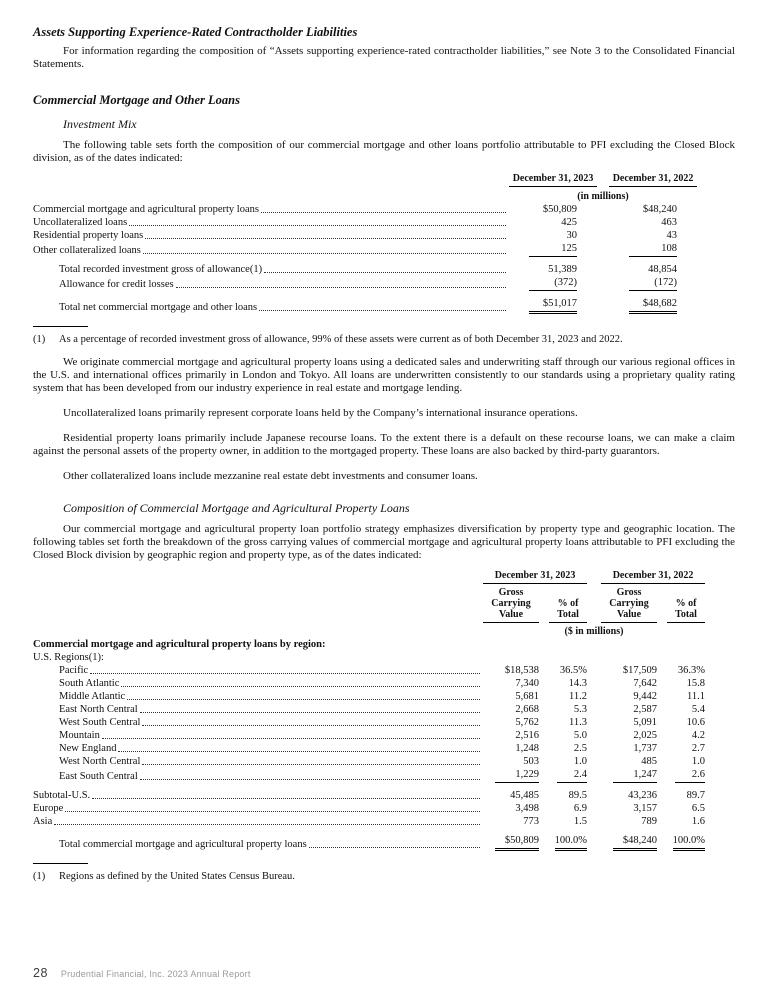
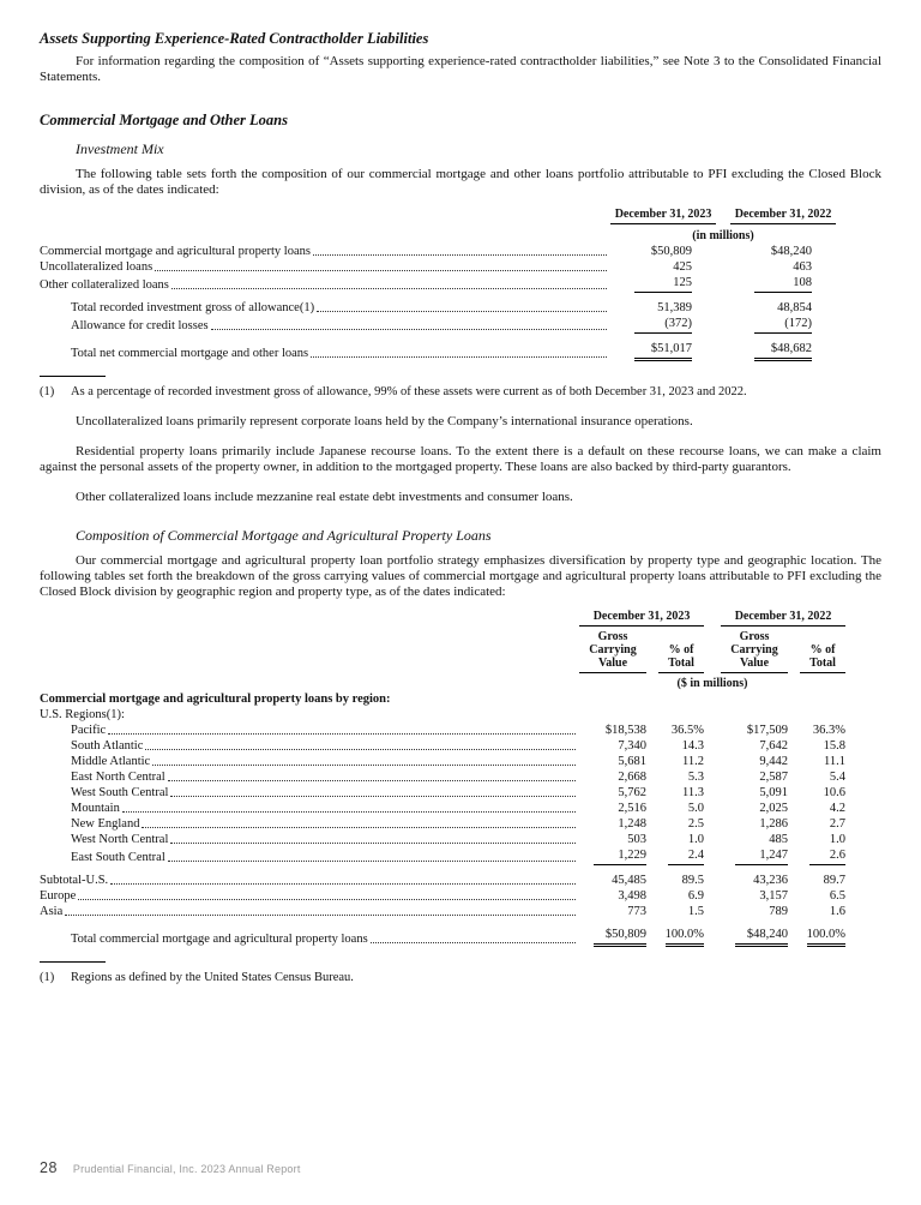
  Assets Supporting Experience-Rated Contractholder Liabilities
  For information regarding the composition of “Assets supporting experience-rated contractholder liabilities,” see Note 3 to the Consolidated Financial Statements.
  Commercial Mortgage and Other Loans
  Investment Mix
  The following table sets forth the composition of our commercial mortgage and other loans portfolio attributable to PFI excluding the Closed Block division, as of the dates indicated:
  December 31, 2023
  December 31, 2022
  (in millions)
  Commercial mortgage and agricultural property loans
  $50,809
  $48,240
  Uncollateralized loans
  425
  463
- Residential property loans
- 30
- 43
  Other collateralized loans
  125
  108
  Total recorded investment gross of allowance(1)
  51,389
  48,854
  Allowance for credit losses
  (372)
  (172)
  Total net commercial mortgage and other loans
  $51,017
  $48,682
  (1)
  As a percentage of recorded investment gross of allowance, 99% of these assets were current as of both December 31, 2023 and 2022.
- We originate commercial mortgage and agricultural property loans using a dedicated sales and underwriting staff through our various regional offices in the U.S. and international offices primarily in London and Tokyo. All loans are underwritten consistently to our standards using a proprietary quality rating system that has been developed from our industry experience in real estate and mortgage lending.
  Uncollateralized loans primarily represent corporate loans held by the Company’s international insurance operations.
  Residential property loans primarily include Japanese recourse loans. To the extent there is a default on these recourse loans, we can make a claim against the personal assets of the property owner, in addition to the mortgaged property. These loans are also backed by third-party guarantors.
  Other collateralized loans include mezzanine real estate debt investments and consumer loans.
  Composition of Commercial Mortgage and Agricultural Property Loans
  Our commercial mortgage and agricultural property loan portfolio strategy emphasizes diversification by property type and geographic location. The following tables set forth the breakdown of the gross carrying values of commercial mortgage and agricultural property loans attributable to PFI excluding the Closed Block division by geographic region and property type, as of the dates indicated:
  December 31, 2023
  December 31, 2022
  Gross Carrying Value
  % of Total
  Gross Carrying Value
  % of Total
  ($ in millions)
  Commercial mortgage and agricultural property loans by region:
  U.S. Regions(1):
  Pacific
  $18,538
  36.5%
  $17,509
  36.3%
  South Atlantic
  7,340
  14.3
  7,642
  15.8
  Middle Atlantic
  5,681
  11.2
  9,442
  11.1
  East North Central
  2,668
  5.3
  2,587
  5.4
  West South Central
  5,762
  11.3
  5,091
  10.6
  Mountain
  2,516
  5.0
  2,025
  4.2
  New England
  1,248
  2.5
- 1,737
+ 1,286
  2.7
  West North Central
  503
  1.0
  485
  1.0
  East South Central
  1,229
  2.4
  1,247
  2.6
  Subtotal-U.S.
  45,485
  89.5
  43,236
  89.7
  Europe
  3,498
  6.9
  3,157
  6.5
  Asia
  773
  1.5
  789
  1.6
  Total commercial mortgage and agricultural property loans
  $50,809
  100.0%
  $48,240
  100.0%
  (1)
  Regions as defined by the United States Census Bureau.
  28
  Prudential Financial, Inc. 2023 Annual Report
